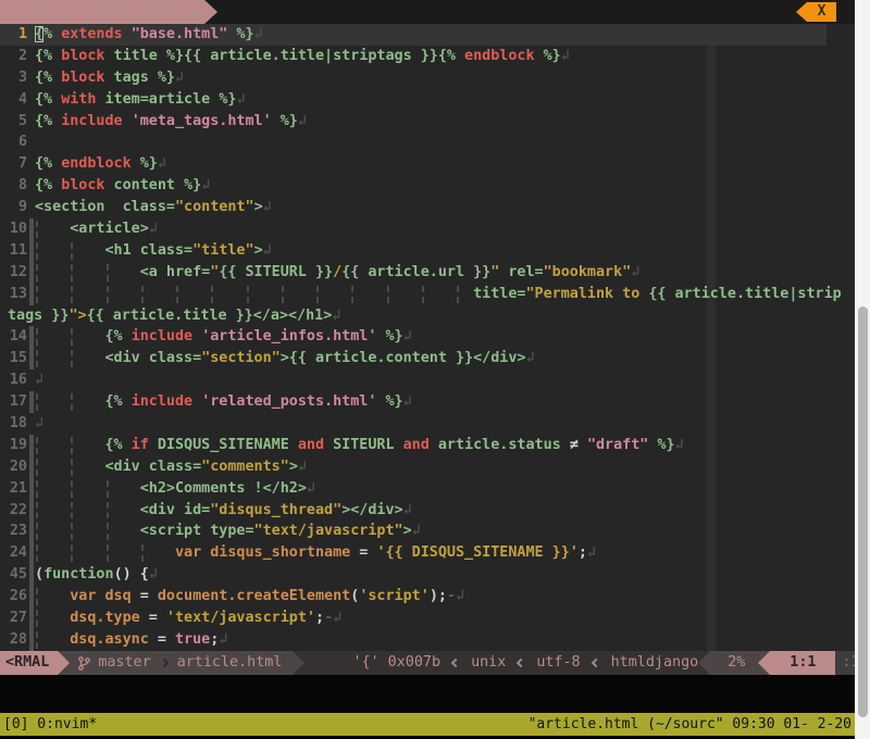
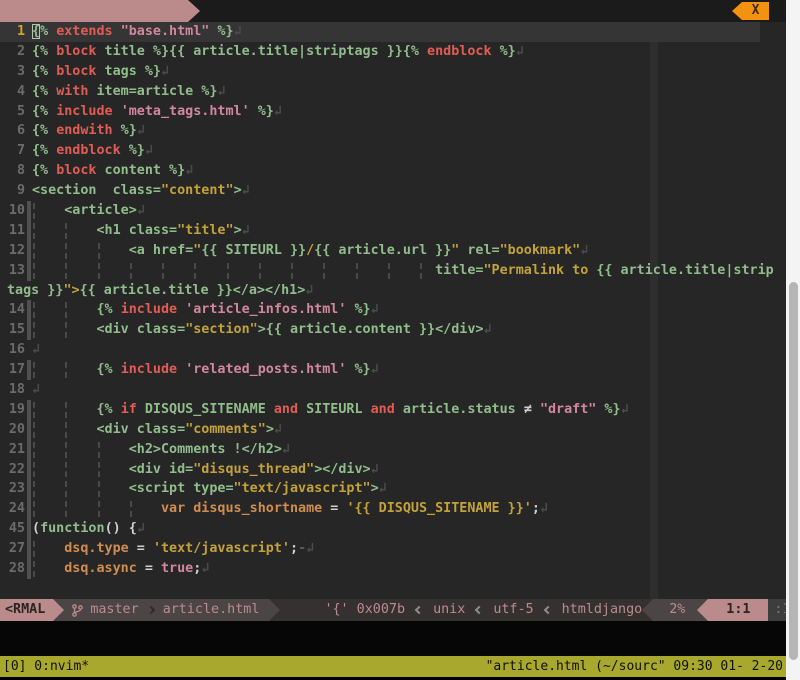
  X
  1
  {% extends "base.html" %}
  2
  {% block title %}{{ article.title|striptags }}{% endblock %}↲
  3
  {% block tags %}↲
  4
  {% with item=article %}↲
  5
  {% include 'meta_tags.html' %}↲
  6
+ {% endwith %}↲
  7
  {% endblock %}↲
  8
  {% block content %}↲
  9
  <section class="content">↲
  10
  <article>↲
  11
  <h1 class="title">↲
  12
  <a href="{{ SITEURL }}/{{ article.url }}" rel="bookmark"↲
  13
  title="Permalink to {{ article.title|strip
  tags }}">{{ article.title }}</a></h1>↲
  14
  {% include 'article_infos.html' %}↲
  15
  <div class="section">{{ article.content }}</div>↲
  16
  ↲
  17
  {% include 'related_posts.html' %}↲
  18
  ↲
  19
  {% if DISQUS_SITENAME and SITEURL and article.status ≠ "draft" %}↲
  20
  <div class="comments">↲
  21
  <h2>Comments !</h2>↲
  22
  <div id="disqus_thread"></div>↲
  23
  <script type="text/javascript">↲
  24
  var disqus_shortname = '{{ DISQUS_SITENAME }}';↲
  45
  (function() {↲
- 26
- var dsq = document.createElement('script');-↲
  27
  dsq.type = 'text/javascript';-↲
  28
  dsq.async = true;↲
  <RMAL
  master
  article.html
  '{' 0x007b
  unix
- utf-8
+ utf-5
  htmldjango
  2%
  1:1
  [0] 0:nvim*
  "article.html (~/sourc" 09:30 01- 2-20
